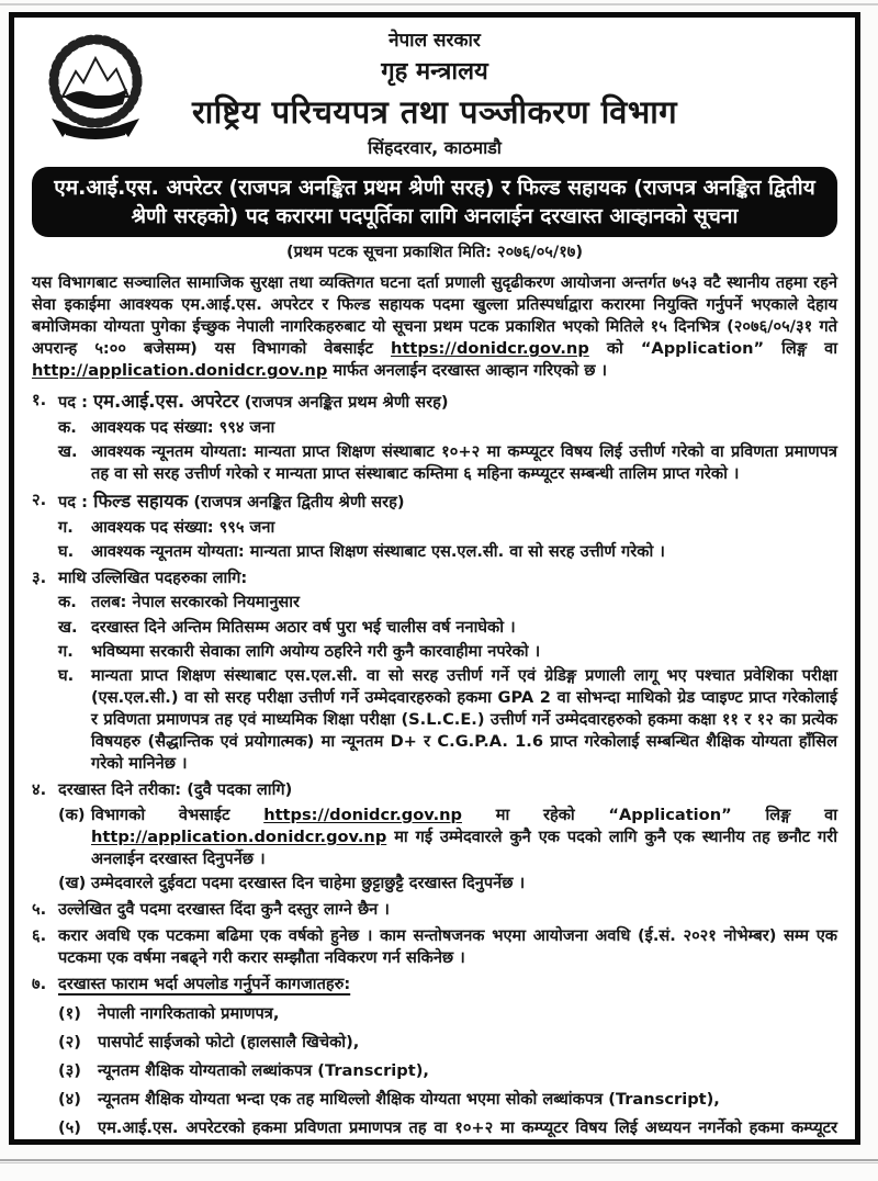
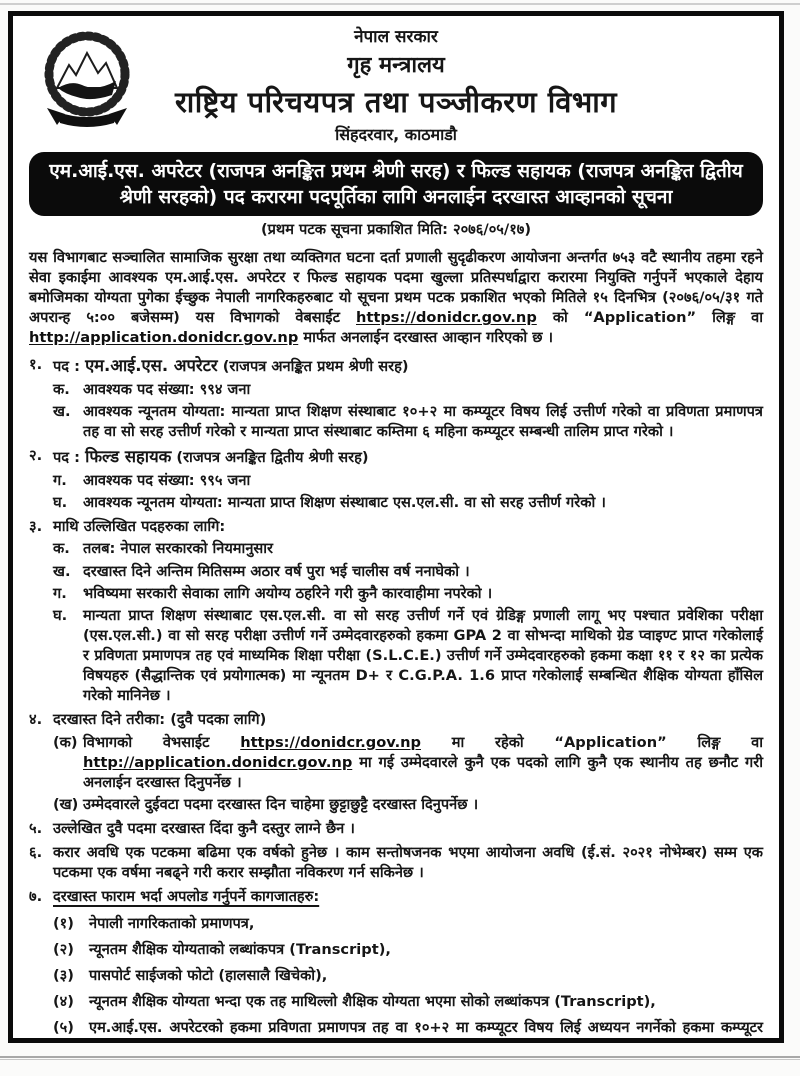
  नेपाल सरकार
  गृह मन्त्रालय
  राष्ट्रिय परिचयपत्र तथा पञ्जीकरण विभाग
  सिंहदरवार, काठमाडौ
  एम.आई.एस. अपरेटर (राजपत्र अनङ्कित प्रथम श्रेणी सरह) र फिल्ड सहायक (राजपत्र अनङ्कित द्वितीय श्रेणी सरहको) पद करारमा पदपूर्तिका लागि अनलाईन दरखास्त आव्हानको सूचना
  (प्रथम पटक सूचना प्रकाशित मिति: २०७६/०५/१७)
  यस विभागबाट सञ्चालित सामाजिक सुरक्षा तथा व्यक्तिगत घटना दर्ता प्रणाली सुदृढीकरण आयोजना अन्तर्गत ७५३ वटै स्थानीय तहमा रहने सेवा इकाईमा आवश्यक एम.आई.एस. अपरेटर र फिल्ड सहायक पदमा खुल्ला प्रतिस्पर्धाद्वारा करारमा नियुक्ति गर्नुपर्ने भएकाले देहाय बमोजिमका योग्यता पुगेका ईच्छुक नेपाली नागरिकहरुबाट यो सूचना प्रथम पटक प्रकाशित भएको मितिले १५ दिनभित्र (२०७६/०५/३१ गते अपरान्ह ५:०० बजेसम्म) यस विभागको वेबसाईट https://donidcr.gov.np को “Application” लिङ्ग वा http://application.donidcr.gov.np मार्फत अनलाईन दरखास्त आव्हान गरिएको छ ।
  १.
  पद : एम.आई.एस. अपरेटर (राजपत्र अनङ्कित प्रथम श्रेणी सरह)
  क.
  आवश्यक पद संख्या: ९९४ जना
  ख.
  आवश्यक न्यूनतम योग्यता: मान्यता प्राप्त शिक्षण संस्थाबाट १०+२ मा कम्प्यूटर विषय लिई उत्तीर्ण गरेको वा प्रविणता प्रमाणपत्र तह वा सो सरह उत्तीर्ण गरेको र मान्यता प्राप्त संस्थाबाट कम्तिमा ६ महिना कम्प्यूटर सम्बन्धी तालिम प्राप्त गरेको ।
  २.
  पद : फिल्ड सहायक (राजपत्र अनङ्कित द्वितीय श्रेणी सरह)
  ग.
  आवश्यक पद संख्या: ९९५ जना
  घ.
  आवश्यक न्यूनतम योग्यता: मान्यता प्राप्त शिक्षण संस्थाबाट एस.एल.सी. वा सो सरह उत्तीर्ण गरेको ।
  ३.
  माथि उल्लिखित पदहरुका लागि:
  क.
  तलब: नेपाल सरकारको नियमानुसार
  ख.
  दरखास्त दिने अन्तिम मितिसम्म अठार वर्ष पुरा भई चालीस वर्ष ननाघेको ।
  ग.
  भविष्यमा सरकारी सेवाका लागि अयोग्य ठहरिने गरी कुनै कारवाहीमा नपरेको ।
  घ.
  मान्यता प्राप्त शिक्षण संस्थाबाट एस.एल.सी. वा सो सरह उत्तीर्ण गर्ने एवं ग्रेडिङ्ग प्रणाली लागू भए पश्चात प्रवेशिका परीक्षा (एस.एल.सी.) वा सो सरह परीक्षा उत्तीर्ण गर्ने उम्मेदवारहरुको हकमा GPA 2 वा सोभन्दा माथिको ग्रेड प्वाइण्ट प्राप्त गरेकोलाई र प्रविणता प्रमाणपत्र तह एवं माध्यमिक शिक्षा परीक्षा (S.L.C.E.) उत्तीर्ण गर्ने उम्मेदवारहरुको हकमा कक्षा ११ र १२ का प्रत्येक विषयहरु (सैद्धान्तिक एवं प्रयोगात्मक) मा न्यूनतम D+ र C.G.P.A. 1.6 प्राप्त गरेकोलाई सम्बन्धित शैक्षिक योग्यता हाँसिल गरेको मानिनेछ ।
  ४.
  दरखास्त दिने तरीका: (दुवै पदका लागि)
  (क)
  विभागको वेभसाईट https://donidcr.gov.np मा रहेको “Application” लिङ्ग वा http://application.donidcr.gov.np मा गई उम्मेदवारले कुनै एक पदको लागि कुनै एक स्थानीय तह छनौट गरी अनलाईन दरखास्त दिनुपर्नेछ ।
  (ख)
  उम्मेदवारले दुईवटा पदमा दरखास्त दिन चाहेमा छुट्टाछुट्टै दरखास्त दिनुपर्नेछ ।
  ५.
  उल्लेखित दुवै पदमा दरखास्त दिंदा कुनै दस्तुर लाग्ने छैन ।
  ६.
  करार अवधि एक पटकमा बढिमा एक वर्षको हुनेछ । काम सन्तोषजनक भएमा आयोजना अवधि (ई.सं. २०२१ नोभेम्बर) सम्म एक पटकमा एक वर्षमा नबढ्ने गरी करार सम्झौता नविकरण गर्न सकिनेछ ।
  ७.
  दरखास्त फाराम भर्दा अपलोड गर्नुपर्ने कागजातहरु:
  (१)
  नेपाली नागरिकताको प्रमाणपत्र,
  (२)
- पासपोर्ट साईजको फोटो (हालसालै खिचेको),
+ न्यूनतम शैक्षिक योग्यताको लब्धांकपत्र (Transcript),
  (३)
- न्यूनतम शैक्षिक योग्यताको लब्धांकपत्र (Transcript),
+ पासपोर्ट साईजको फोटो (हालसालै खिचेको),
  (४)
  न्यूनतम शैक्षिक योग्यता भन्दा एक तह माथिल्लो शैक्षिक योग्यता भएमा सोको लब्धांकपत्र (Transcript),
  (५)
  एम.आई.एस. अपरेटरको हकमा प्रविणता प्रमाणपत्र तह वा १०+२ मा कम्प्यूटर विषय लिई अध्ययन नगर्नेको हकमा कम्प्यूटर
